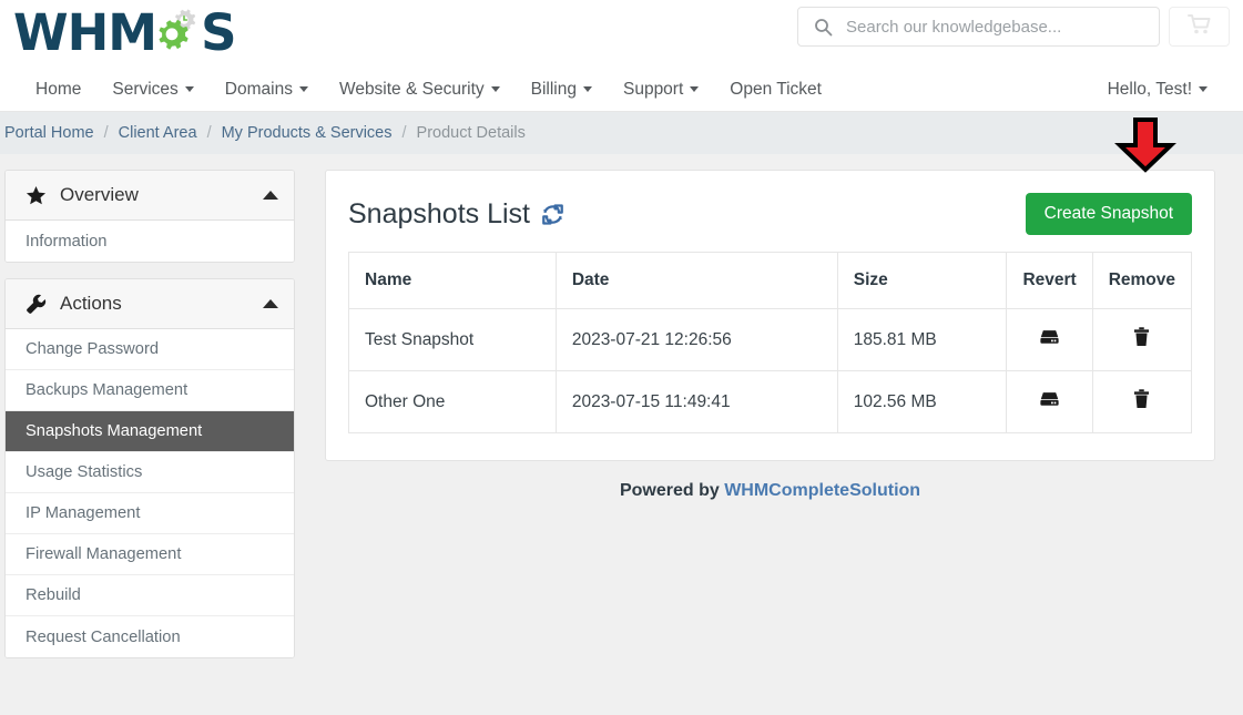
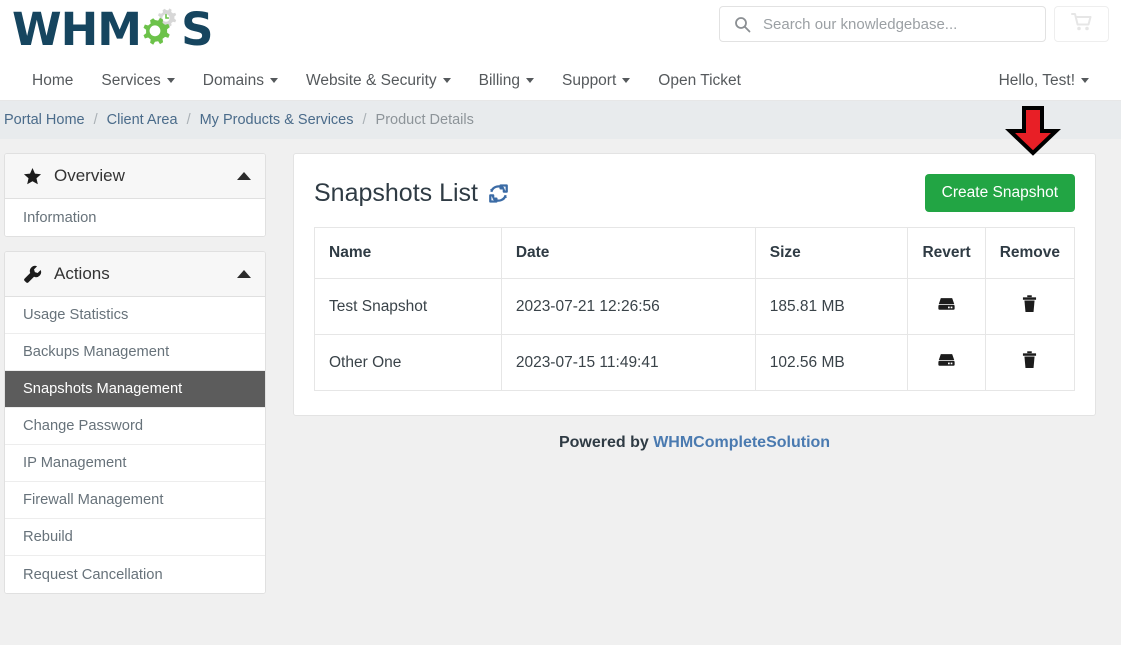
  WHM
  S
  Search our knowledgebase...
  Home
  Services
  Domains
  Website & Security
  Billing
  Support
  Open Ticket
  Hello, Test!
  Portal Home
  /
  Client Area
  /
  My Products & Services
  /
  Product Details
  Overview
  Information
  Actions
- Change Password
+ Usage Statistics
  Backups Management
  Snapshots Management
- Usage Statistics
+ Change Password
  IP Management
  Firewall Management
  Rebuild
  Request Cancellation
  Snapshots List
  Create Snapshot
  Name	Date	Size	Revert	Remove
  Test Snapshot	2023-07-21 12:26:56	185.81 MB
  Other One	2023-07-15 11:49:41	102.56 MB
  Powered by WHMCompleteSolution
